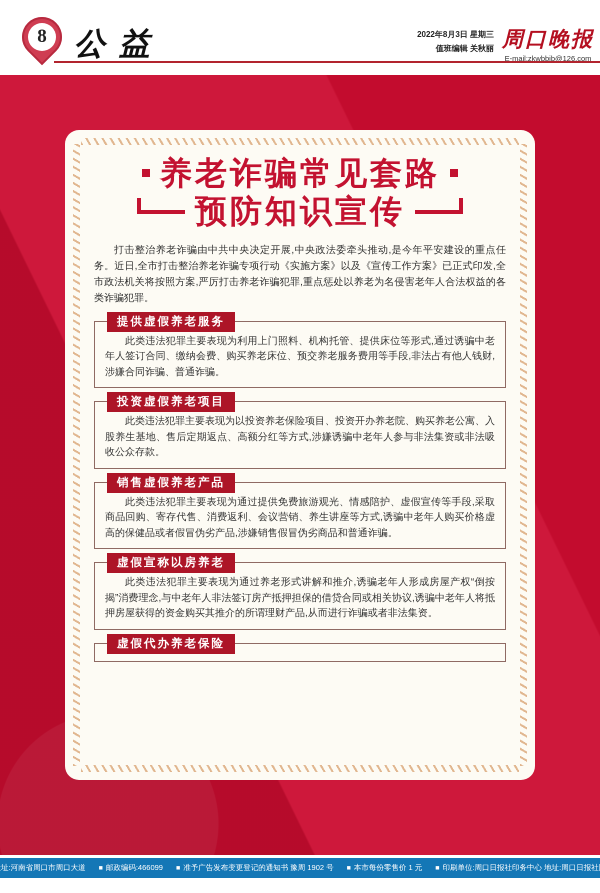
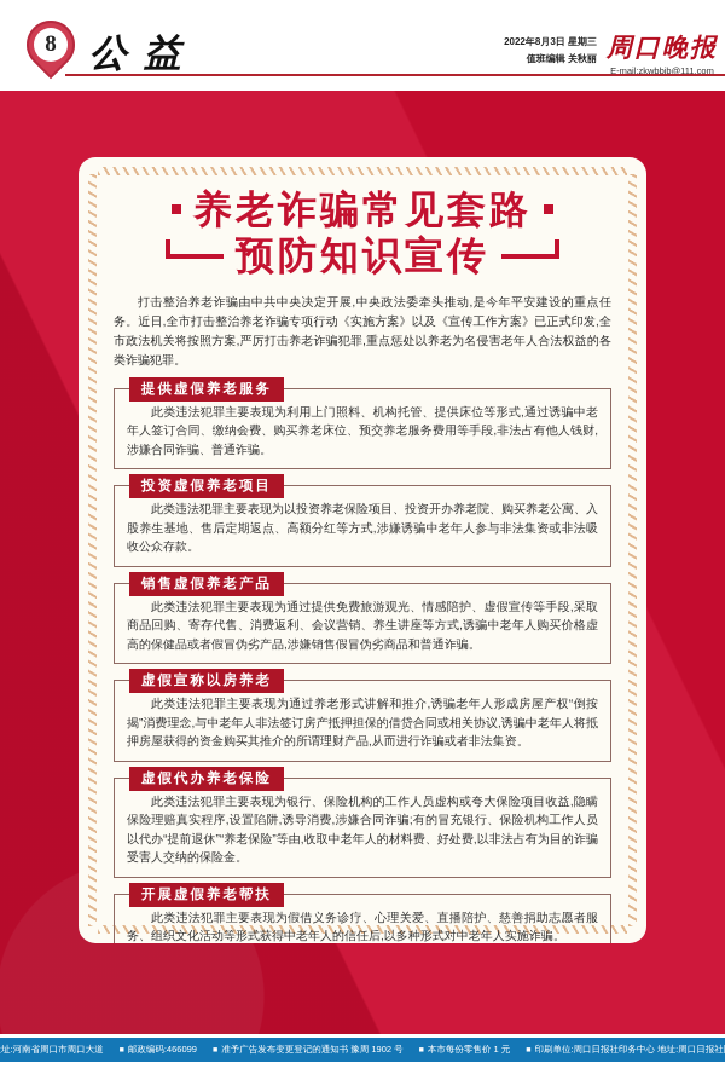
  公益
  2022年8月3日 星期三
  值班编辑 关秋丽
  周口晚报
- E-mail:zkwbbjb@126.com
+ E-mail:zkwbbjb@111.com
  养老诈骗常见套路
  预防知识宣传
  打击整治养老诈骗由中共中央决定开展,中央政法委牵头推动,是今年平安建设的重点任务。近日,全市打击整治养老诈骗专项行动《实施方案》以及《宣传工作方案》已正式印发,全市政法机关将按照方案,严厉打击养老诈骗犯罪,重点惩处以养老为名侵害老年人合法权益的各类诈骗犯罪。
  提供虚假养老服务
  此类违法犯罪主要表现为利用上门照料、机构托管、提供床位等形式,通过诱骗中老年人签订合同、缴纳会费、购买养老床位、预交养老服务费用等手段,非法占有他人钱财,涉嫌合同诈骗、普通诈骗。
  投资虚假养老项目
  此类违法犯罪主要表现为以投资养老保险项目、投资开办养老院、购买养老公寓、入股养生基地、售后定期返点、高额分红等方式,涉嫌诱骗中老年人参与非法集资或非法吸收公众存款。
  销售虚假养老产品
  此类违法犯罪主要表现为通过提供免费旅游观光、情感陪护、虚假宣传等手段,采取商品回购、寄存代售、消费返利、会议营销、养生讲座等方式,诱骗中老年人购买价格虚高的保健品或者假冒伪劣产品,涉嫌销售假冒伪劣商品和普通诈骗。
  虚假宣称以房养老
  此类违法犯罪主要表现为通过养老形式讲解和推介,诱骗老年人形成房屋产权“倒按揭”消费理念,与中老年人非法签订房产抵押担保的借贷合同或相关协议,诱骗中老年人将抵押房屋获得的资金购买其推介的所谓理财产品,从而进行诈骗或者非法集资。
  虚假代办养老保险
+ 此类违法犯罪主要表现为银行、保险机构的工作人员虚构或夸大保险项目收益,隐瞒保险理赔真实程序,设置陷阱,诱导消费,涉嫌合同诈骗;有的冒充银行、保险机构工作人员以代办“提前退休”“养老保险”等由,收取中老年人的材料费、好处费,以非法占有为目的诈骗受害人交纳的保险金。
+ 开展虚假养老帮扶
+ 此类违法犯罪主要表现为假借义务诊疗、心理关爱、直播陪护、慈善捐助志愿者服务、组织文化活动等形式获得中老年人的信任后,以多种形式对中老年人实施诈骗。
  址:河南省周口市周口大道
  邮政编码:466099
  准予广告发布变更登记的通知书 豫周 1902 号
  本市每份零售价 1 元
  印刷单位:周口日报社印务中心 地址:周口日报社
